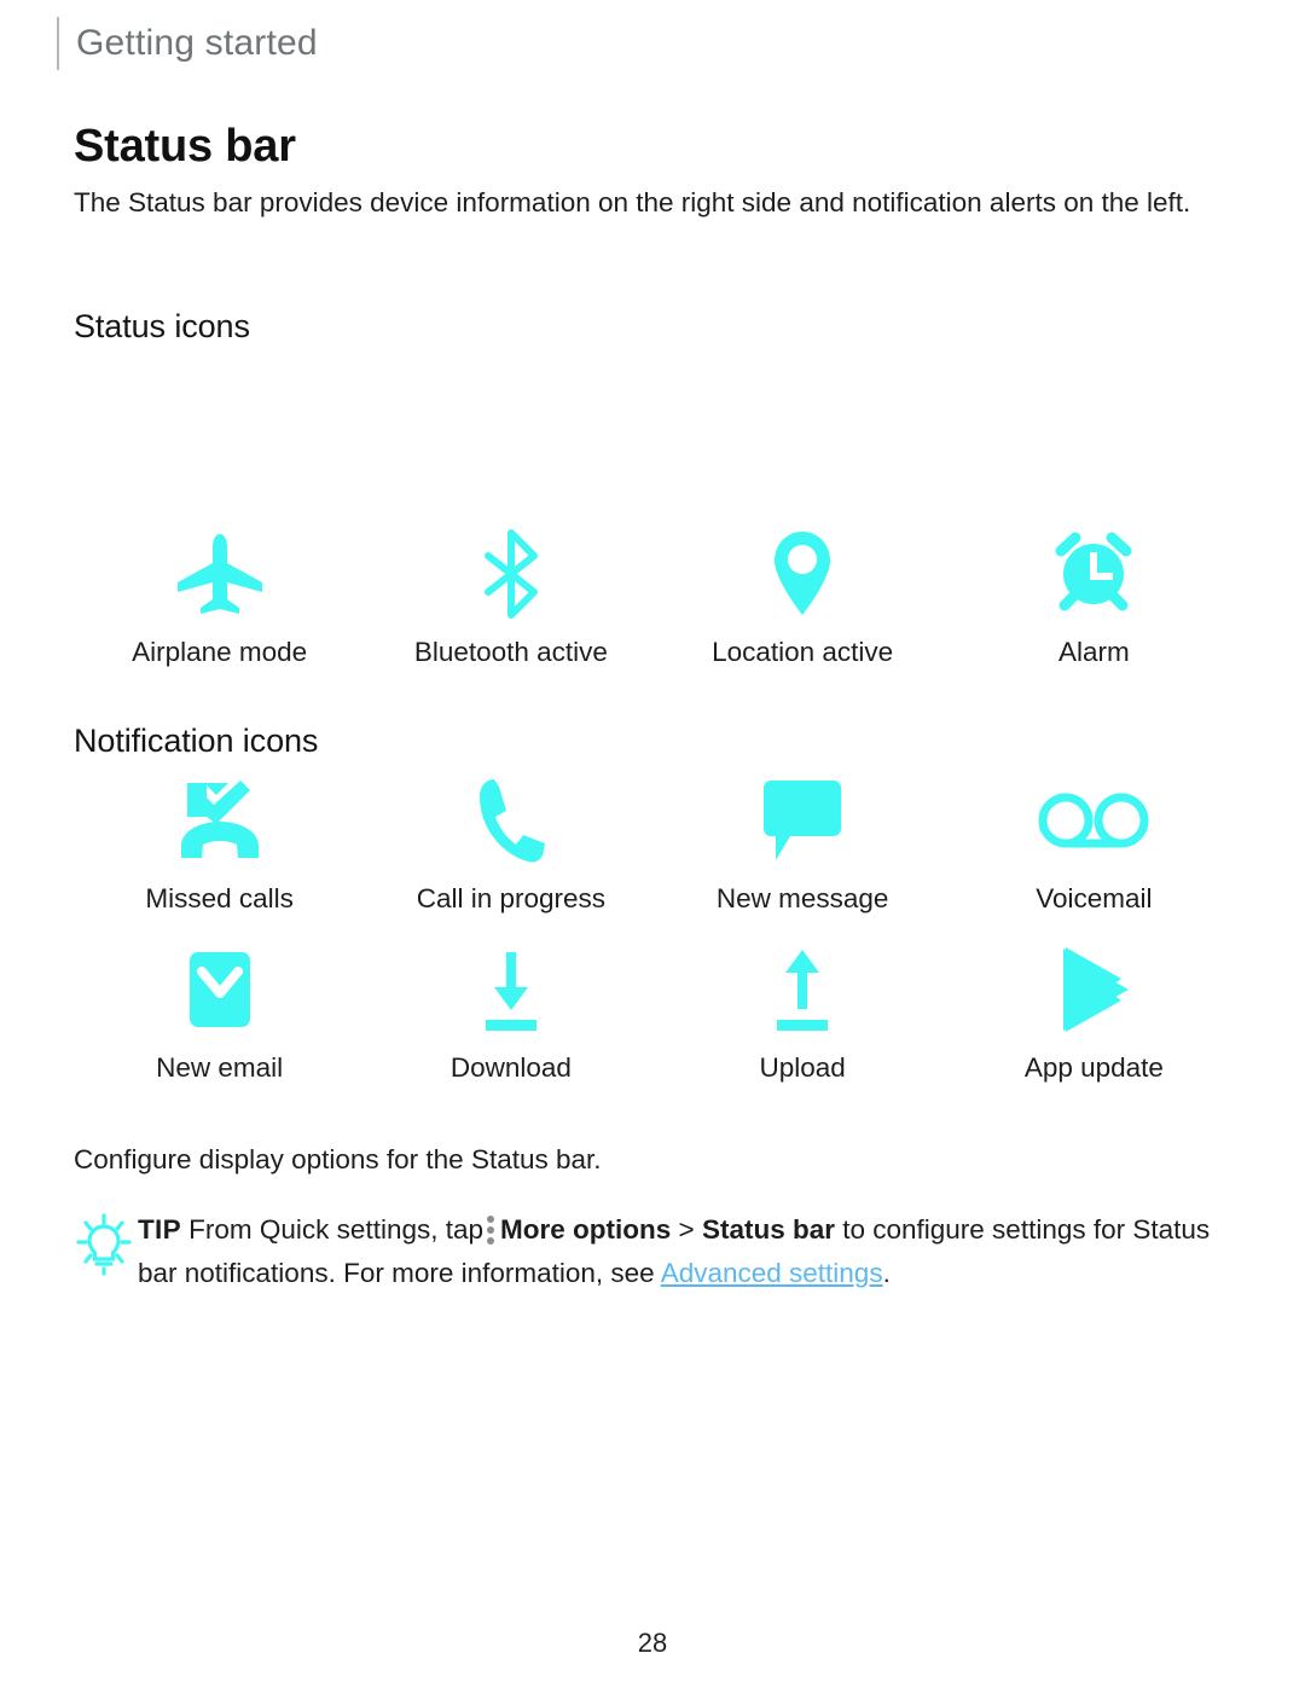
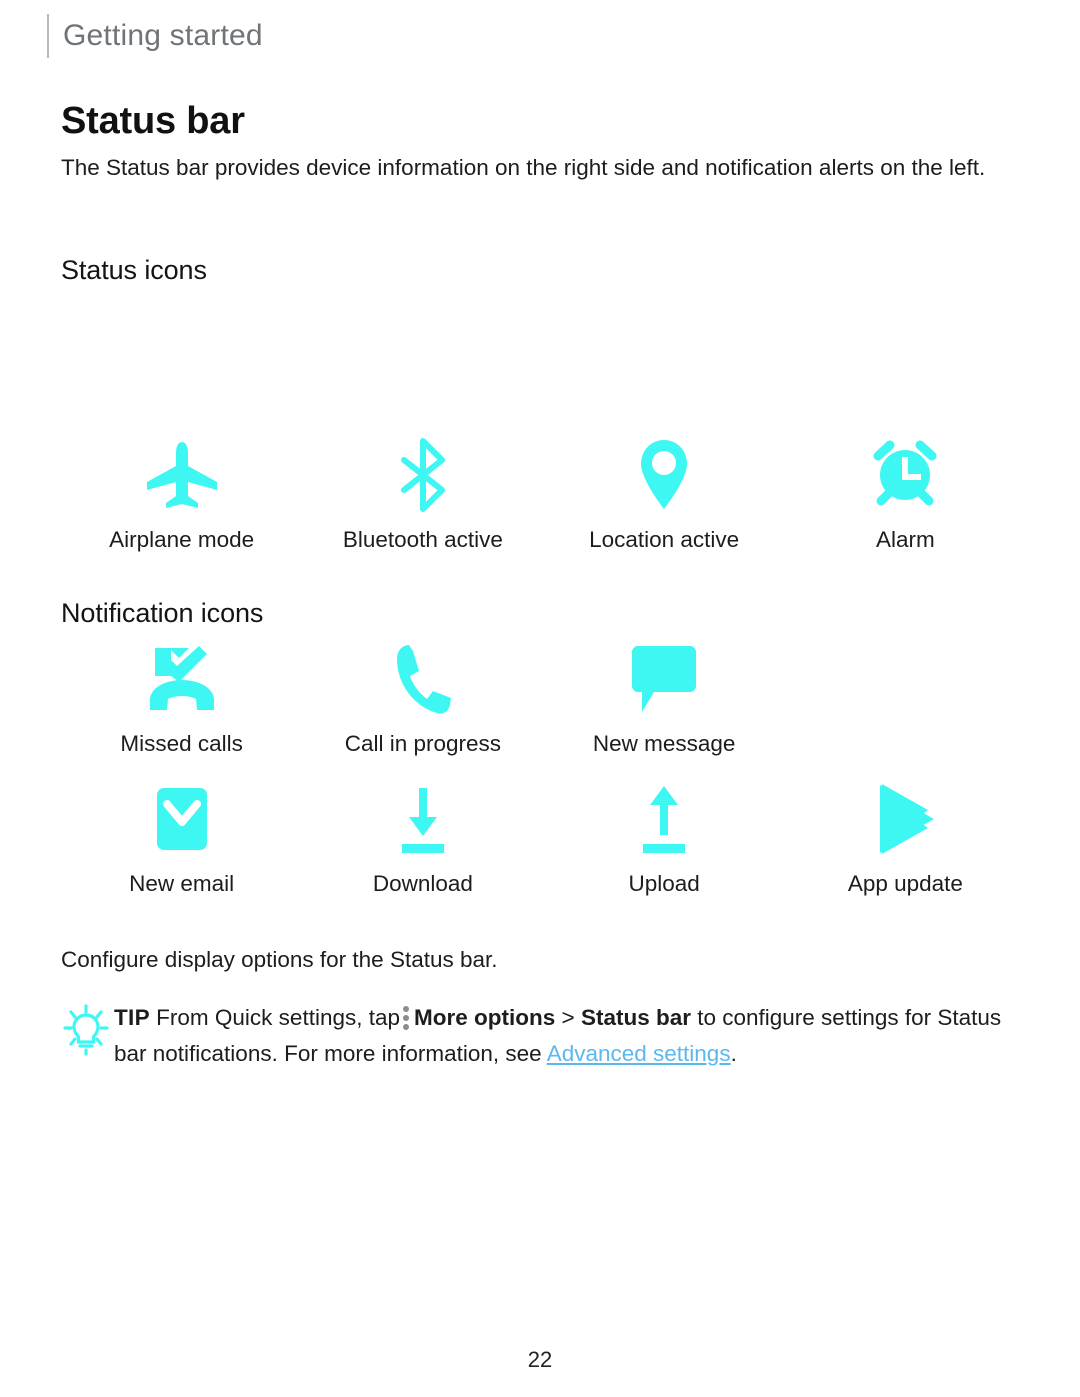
  Getting started
  Status bar
  The Status bar provides device information on the right side and notification alerts on the left.
  Status icons
  Airplane mode
  Bluetooth active
  Location active
  Alarm
  Notification icons
  Missed calls
  Call in progress
  New message
- Voicemail
  New email
  Download
  Upload
  App update
  Configure display options for the Status bar.
  TIP From Quick settings, tap More options > Status bar to configure settings for Status bar notifications. For more information, see Advanced settings.
- 28
+ 22
